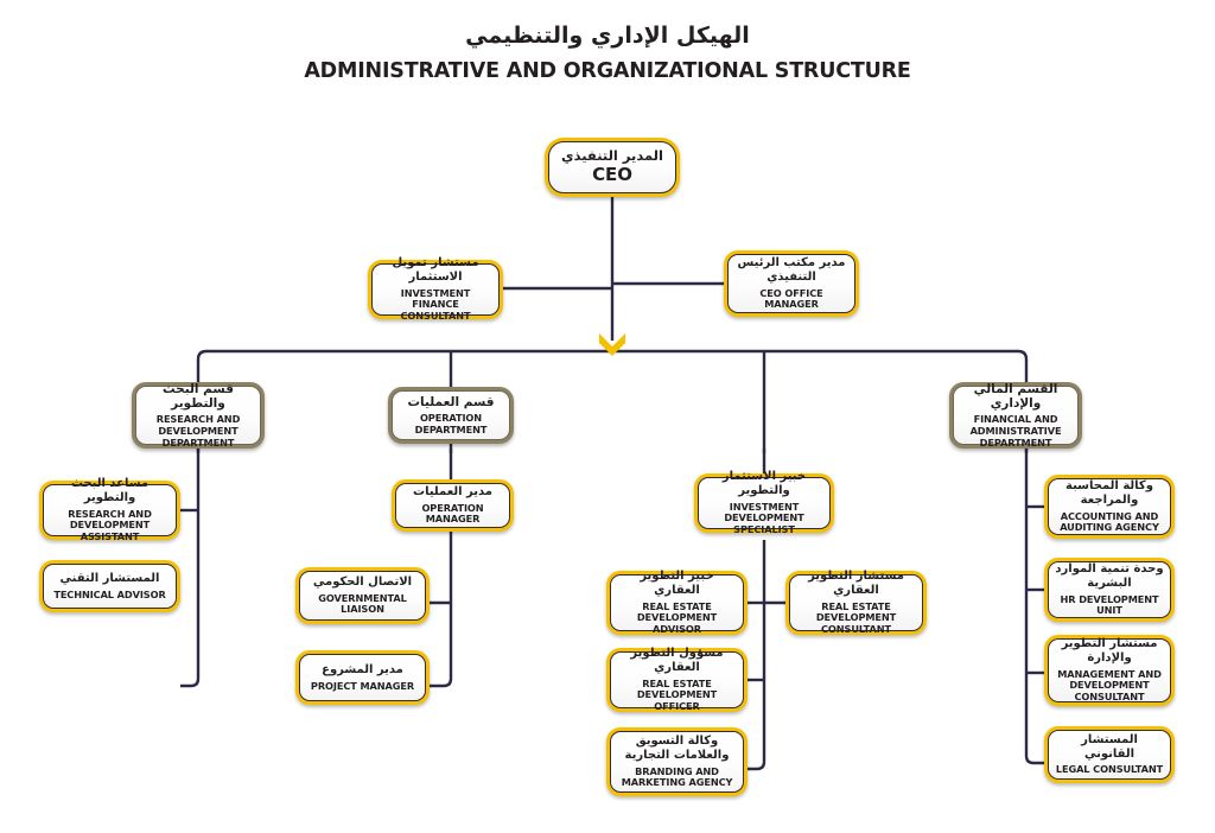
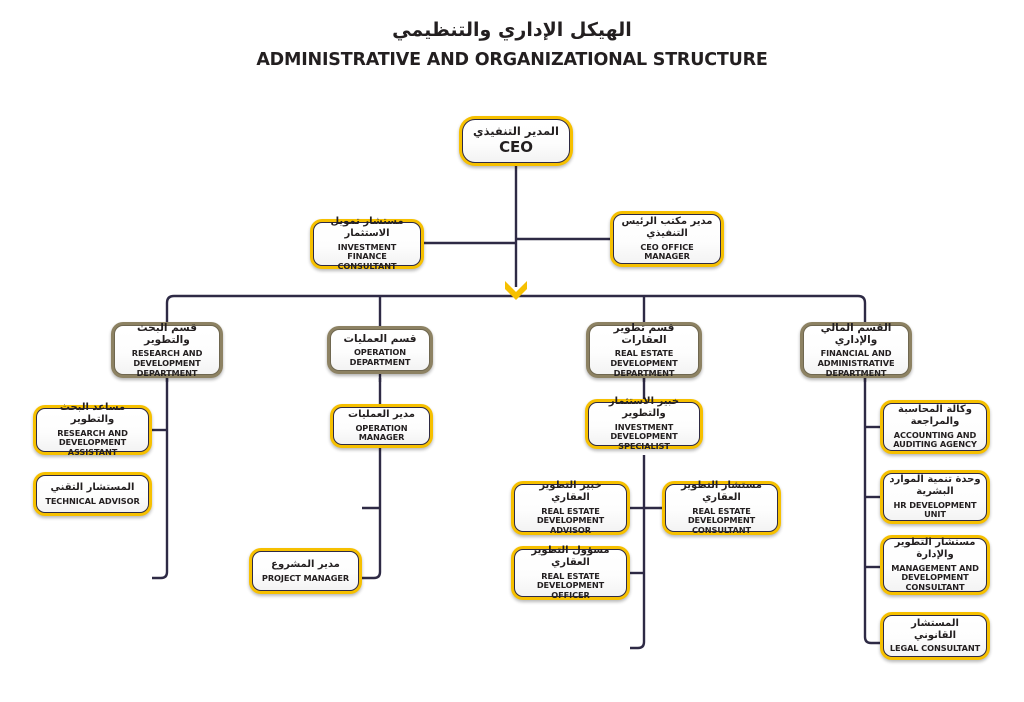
  الهيكل الإداري والتنظيمي
  ADMINISTRATIVE AND ORGANIZATIONAL STRUCTURE
  المدير التنفيذي
  CEO
  مستشار تمويل الاستثمار
  INVESTMENT FINANCE CONSULTANT
  مدير مكتب الرئيس التنفيذي
  CEO OFFICE MANAGER
  قسم البحث والتطوير
  RESEARCH AND DEVELOPMENT DEPARTMENT
  قسم العمليات
  OPERATION DEPARTMENT
+ قسم تطوير العقارات
+ REAL ESTATE DEVELOPMENT DEPARTMENT
  القسم المالي والإداري
  FINANCIAL AND ADMINISTRATIVE DEPARTMENT
  مساعد البحث والتطوير
  RESEARCH AND DEVELOPMENT ASSISTANT
  المستشار التقني
  TECHNICAL ADVISOR
  مدير العمليات
  OPERATION MANAGER
- الاتصال الحكومي
- GOVERNMENTAL LIAISON
  مدير المشروع
  PROJECT MANAGER
  خبير الاستثمار والتطوير
  INVESTMENT DEVELOPMENT SPECIALIST
  خبير التطوير العقاري
  REAL ESTATE DEVELOPMENT ADVISOR
  مستشار التطوير العقاري
  REAL ESTATE DEVELOPMENT CONSULTANT
  مسؤول التطوير العقاري
  REAL ESTATE DEVELOPMENT OFFICER
- وكالة التسويق والعلامات التجارية
- BRANDING AND MARKETING AGENCY
  وكالة المحاسبة والمراجعة
  ACCOUNTING AND AUDITING AGENCY
  وحدة تنمية الموارد البشرية
  HR DEVELOPMENT UNIT
  مستشار التطوير والإدارة
  MANAGEMENT AND DEVELOPMENT CONSULTANT
  المستشار القانوني
  LEGAL CONSULTANT
